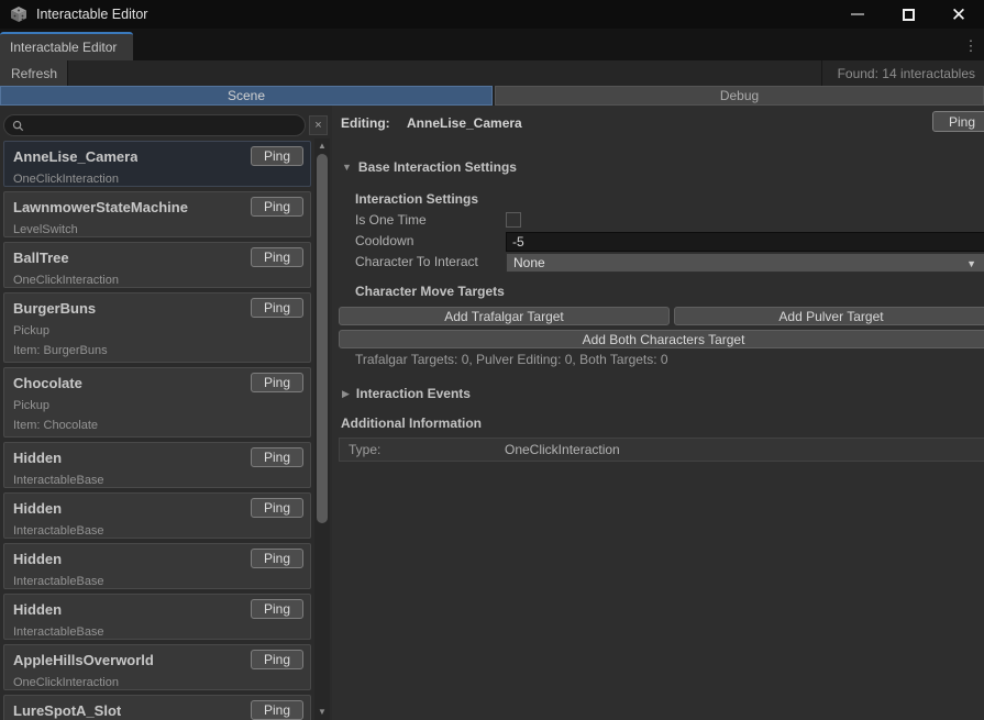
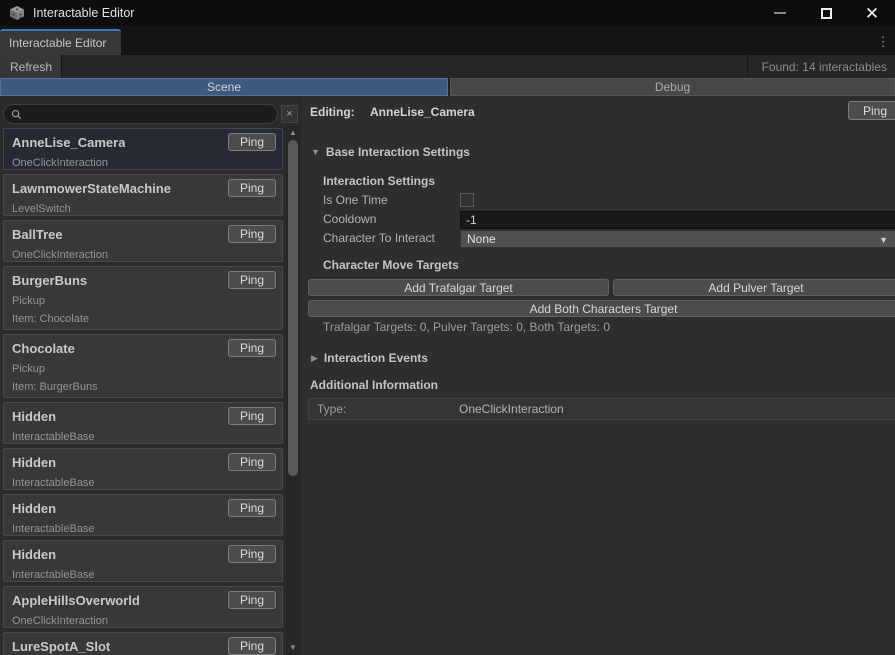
  Interactable Editor
  ✕
  Interactable Editor
  ⋮
  Refresh
  Found: 14 interactables
  Scene
  Debug
  ×
  AnneLise_Camera
  Ping
  OneClickInteraction
  LawnmowerStateMachine
  Ping
  LevelSwitch
  BallTree
  Ping
  OneClickInteraction
  BurgerBuns
  Ping
  Pickup
- Item: BurgerBuns
+ Item: Chocolate
  Chocolate
  Ping
  Pickup
- Item: Chocolate
+ Item: BurgerBuns
  Hidden
  Ping
  InteractableBase
  Hidden
  Ping
  InteractableBase
  Hidden
  Ping
  InteractableBase
  Hidden
  Ping
  InteractableBase
  AppleHillsOverworld
  Ping
  OneClickInteraction
  LureSpotA_Slot
  Ping
  ▲
  ▼
  Editing:
  AnneLise_Camera
  Ping
  ▼
  Base Interaction Settings
  Interaction Settings
  Is One Time
  Cooldown
- -5
+ -1
  Character To Interact
  None
  ▼
  Character Move Targets
  Add Trafalgar Target
  Add Pulver Target
  Add Both Characters Target
- Trafalgar Targets: 0, Pulver Editing: 0, Both Targets: 0
+ Trafalgar Targets: 0, Pulver Targets: 0, Both Targets: 0
  ▶
  Interaction Events
  Additional Information
  Type:
  OneClickInteraction
